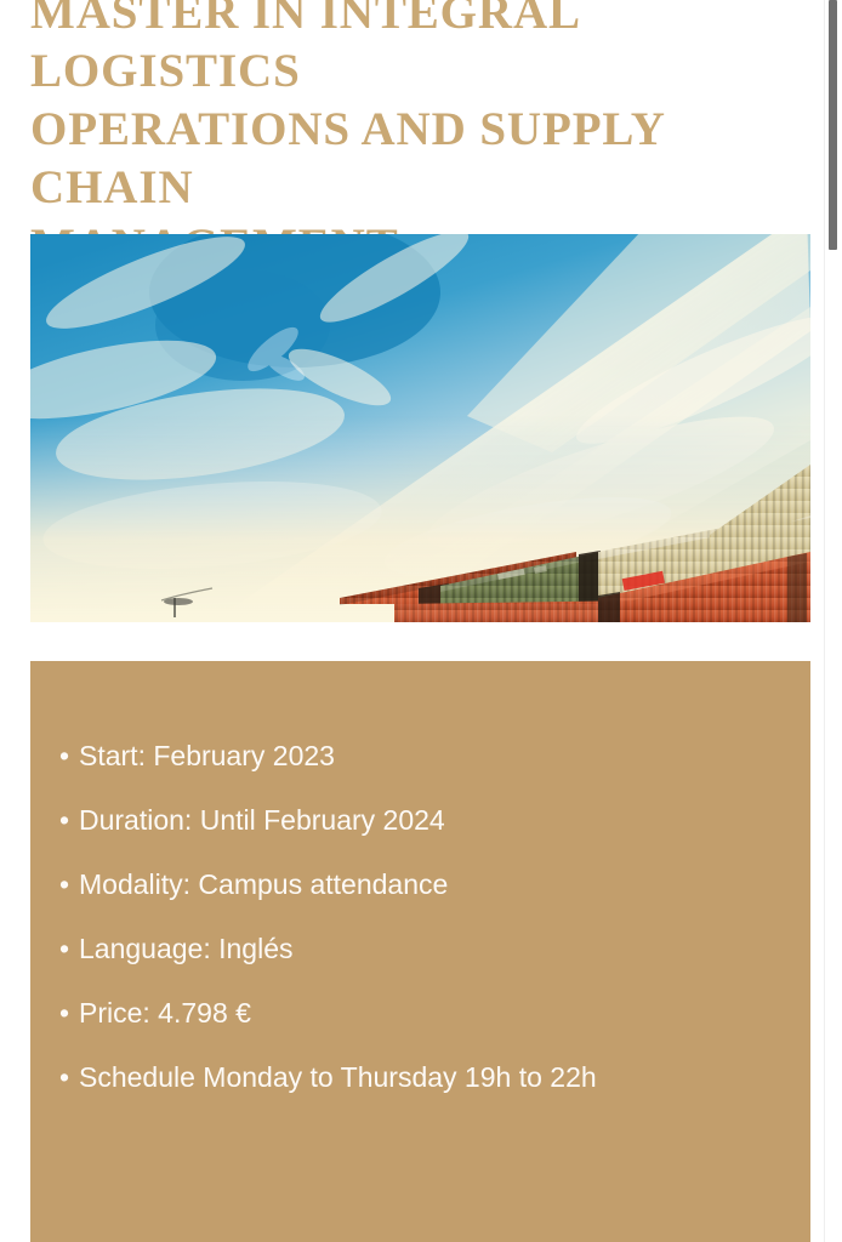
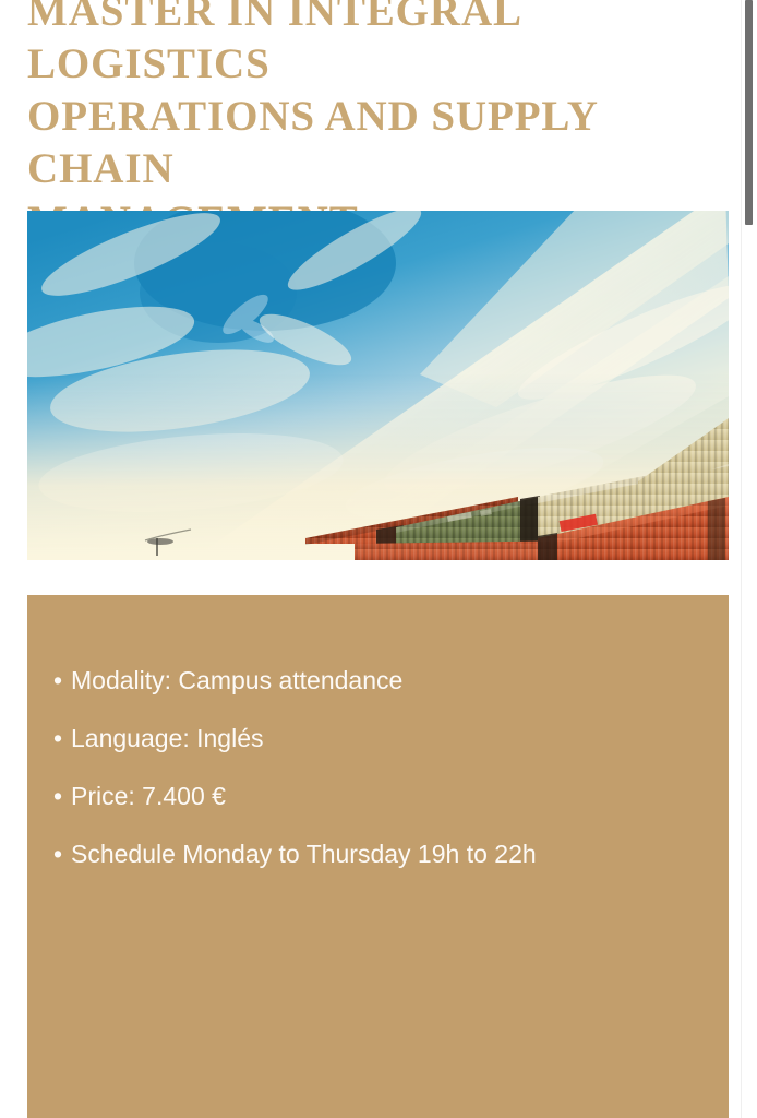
  MASTER IN INTEGRAL LOGISTICS
  OPERATIONS AND SUPPLY CHAIN
- • Start: February 2023
- • Duration: Until February 2024
  • Modality: Campus attendance
  • Language: Inglés
- • Price: 4.798 €
+ • Price: 7.400 €
  • Schedule Monday to Thursday 19h to 22h
